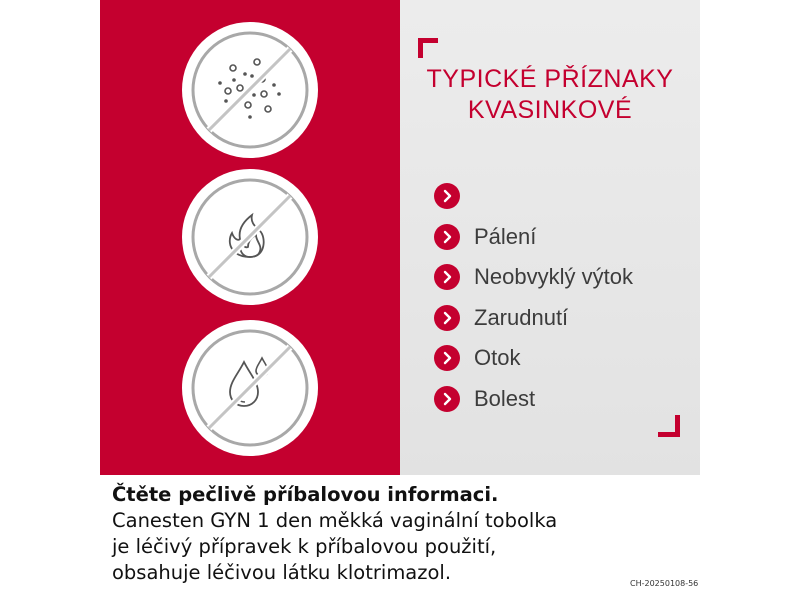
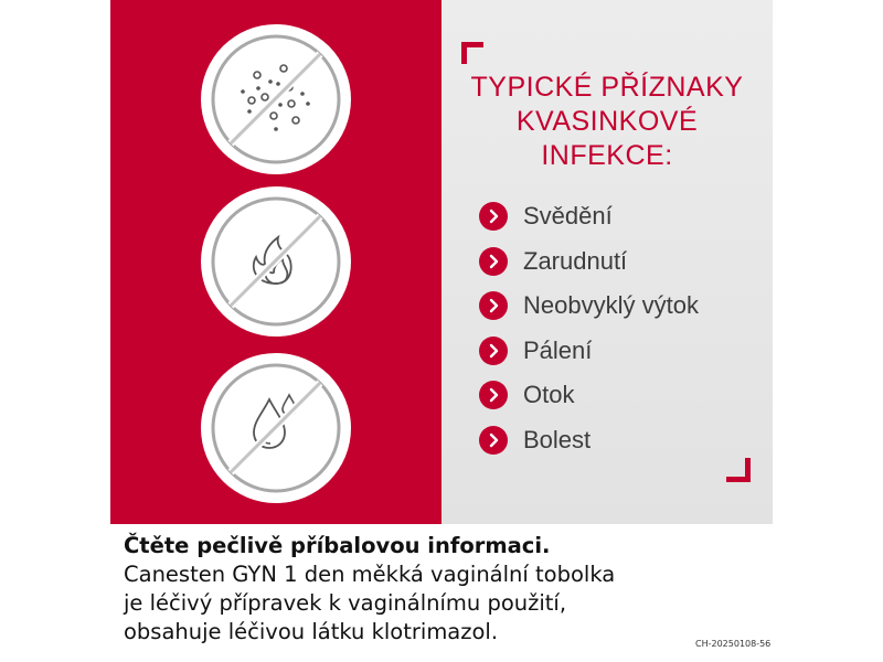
  TYPICKÉ PŘÍZNAKY
  KVASINKOVÉ
+ INFEKCE:
+ Svědění
- Pálení
+ Zarudnutí
  Neobvyklý výtok
- Zarudnutí
+ Pálení
  Otok
  Bolest
  Čtěte pečlivě příbalovou informaci.
  Canesten GYN 1 den měkká vaginální tobolka
- je léčivý přípravek k příbalovou použití,
+ je léčivý přípravek k vaginálnímu použití,
  obsahuje léčivou látku klotrimazol.
  CH-20250108-56
